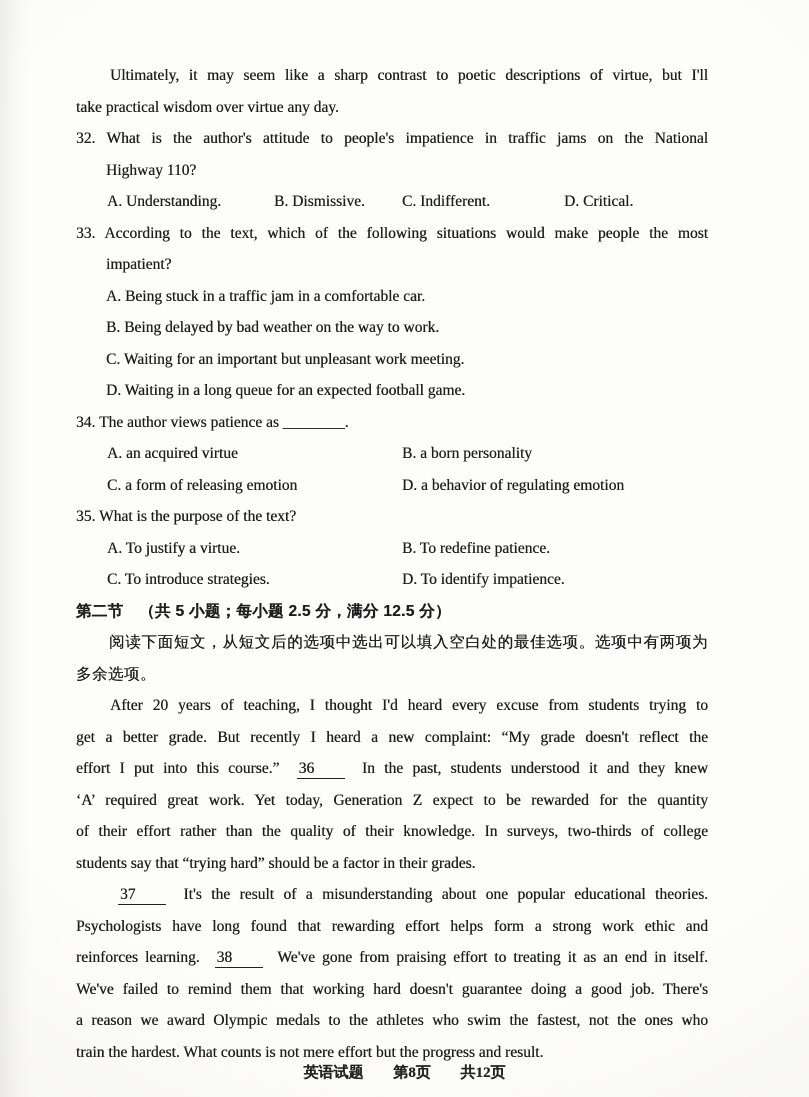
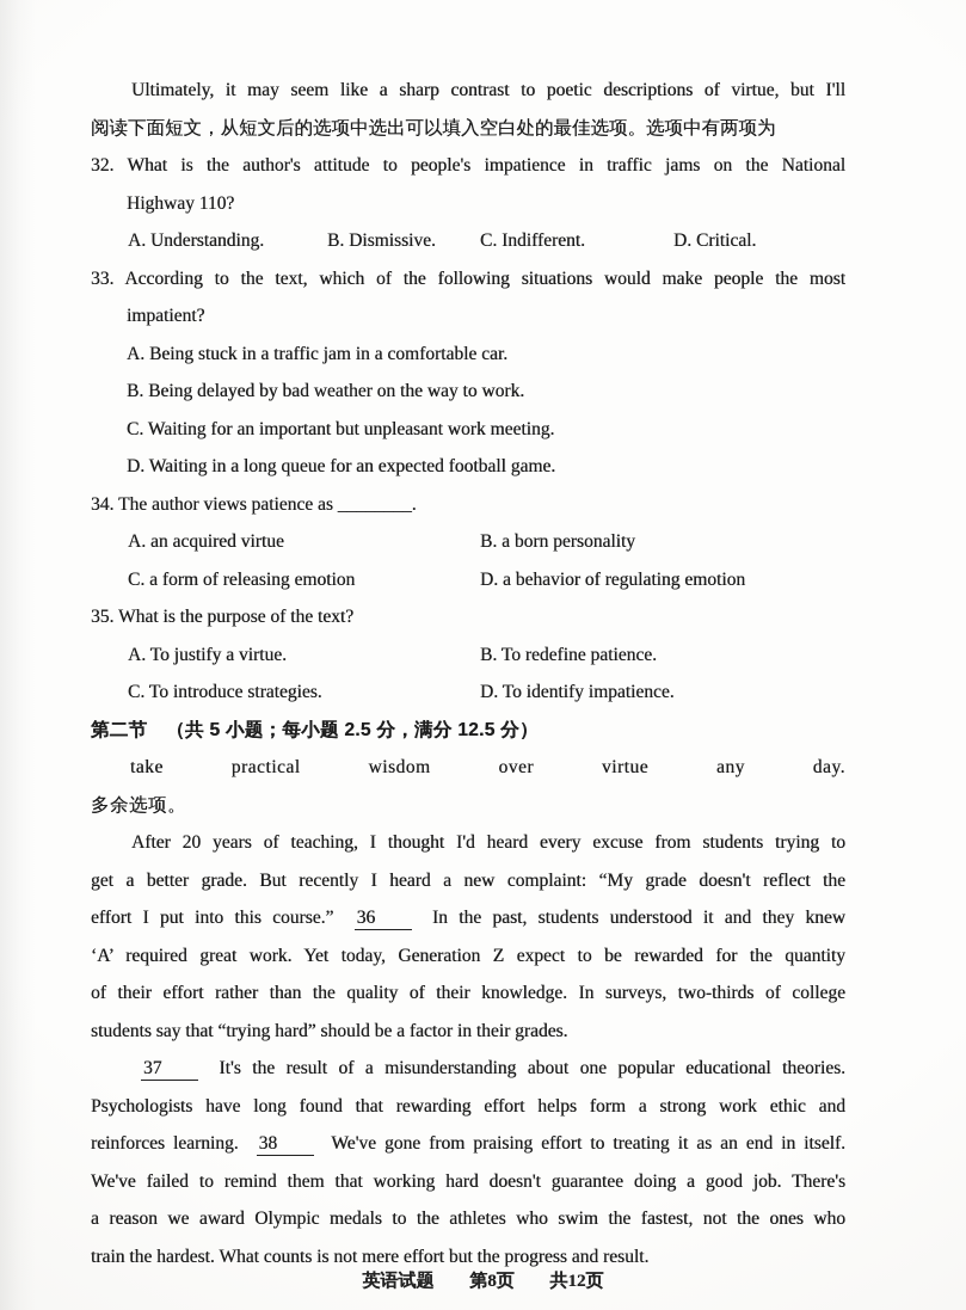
  Ultimately, it may seem like a sharp contrast to poetic descriptions of virtue, but I'll
- take practical wisdom over virtue any day.
+ 阅读下面短文，从短文后的选项中选出可以填入空白处的最佳选项。选项中有两项为
  32. What is the author's attitude to people's impatience in traffic jams on the National
  Highway 110?
  A. Understanding.
  B. Dismissive.
  C. Indifferent.
  D. Critical.
  33. According to the text, which of the following situations would make people the most
  impatient?
  A. Being stuck in a traffic jam in a comfortable car.
  B. Being delayed by bad weather on the way to work.
  C. Waiting for an important but unpleasant work meeting.
  D. Waiting in a long queue for an expected football game.
  34. The author views patience as ________.
  A. an acquired virtue
  B. a born personality
  C. a form of releasing emotion
  D. a behavior of regulating emotion
  35. What is the purpose of the text?
  A. To justify a virtue.
  B. To redefine patience.
  C. To introduce strategies.
  D. To identify impatience.
  第二节 （共 5 小题；每小题 2.5 分，满分 12.5 分）
- 阅读下面短文，从短文后的选项中选出可以填入空白处的最佳选项。选项中有两项为
+ take practical wisdom over virtue any day.
  多余选项。
  After 20 years of teaching, I thought I'd heard every excuse from students trying to
  get a better grade. But recently I heard a new complaint: “My grade doesn't reflect the
  effort I put into this course.” 36 In the past, students understood it and they knew
  ‘A’ required great work. Yet today, Generation Z expect to be rewarded for the quantity
  of their effort rather than the quality of their knowledge. In surveys, two-thirds of college
  students say that “trying hard” should be a factor in their grades.
  37 It's the result of a misunderstanding about one popular educational theories.
  Psychologists have long found that rewarding effort helps form a strong work ethic and
  reinforces learning. 38 We've gone from praising effort to treating it as an end in itself.
  We've failed to remind them that working hard doesn't guarantee doing a good job. There's
  a reason we award Olympic medals to the athletes who swim the fastest, not the ones who
  train the hardest. What counts is not mere effort but the progress and result.
  英语试题 第8页 共12页
